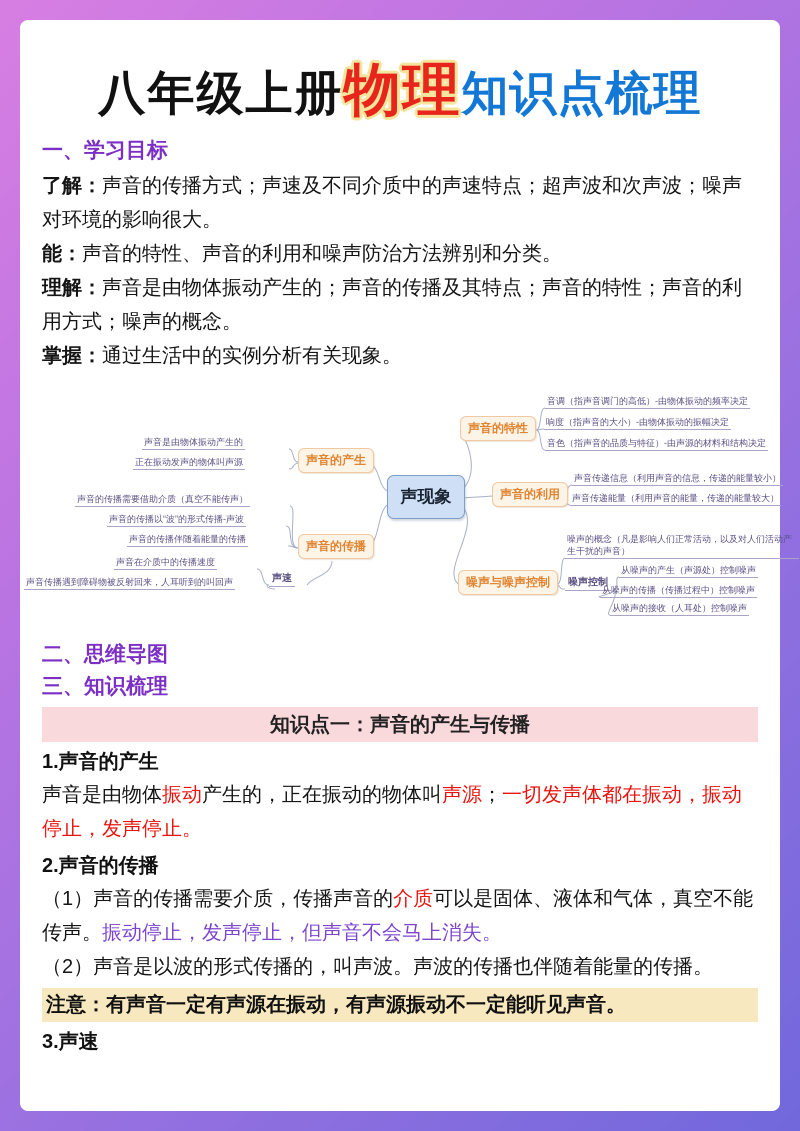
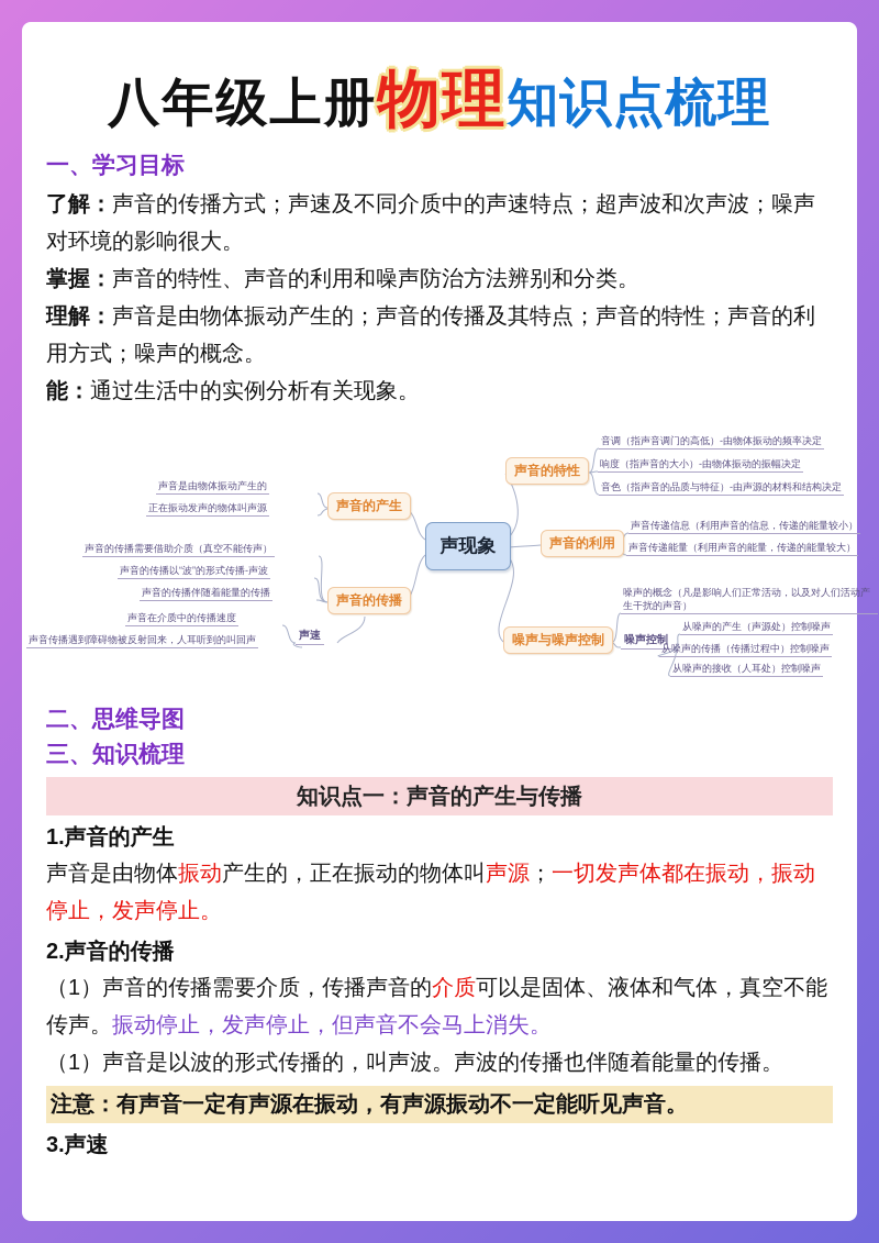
  八年级上册物理知识点梳理
  一、学习目标
  了解：声音的传播方式；声速及不同介质中的声速特点；超声波和次声波；噪声对环境的影响很大。
- 能：声音的特性、声音的利用和噪声防治方法辨别和分类。
+ 掌握：声音的特性、声音的利用和噪声防治方法辨别和分类。
  理解：声音是由物体振动产生的；声音的传播及其特点；声音的特性；声音的利用方式；噪声的概念。
- 掌握：通过生活中的实例分析有关现象。
+ 能：通过生活中的实例分析有关现象。
  声现象
  声音的产生
  声音的传播
  声音的特性
  声音的利用
  噪声与噪声控制
  声音是由物体振动产生的
  正在振动发声的物体叫声源
  声音的传播需要借助介质（真空不能传声）
  声音的传播以“波”的形式传播-声波
  声音的传播伴随着能量的传播
  声速
  声音在介质中的传播速度
  声音传播遇到障碍物被反射回来，人耳听到的叫回声
  音调（指声音调门的高低）-由物体振动的频率决定
  响度（指声音的大小）-由物体振动的振幅决定
  音色（指声音的品质与特征）-由声源的材料和结构决定
  声音传递信息（利用声音的信息，传递的能量较小）
  声音传递能量（利用声音的能量，传递的能量较大）
  噪声的概念（凡是影响人们正常活动，以及对人们活动产生干扰的声音）
  噪声控制
  从噪声的产生（声源处）控制噪声
  从噪声的传播（传播过程中）控制噪声
  从噪声的接收（人耳处）控制噪声
  二、思维导图
  三、知识梳理
  知识点一：声音的产生与传播
  1.声音的产生
  声音是由物体振动产生的，正在振动的物体叫声源；一切发声体都在振动，振动停止，发声停止。
  2.声音的传播
  （1）声音的传播需要介质，传播声音的介质可以是固体、液体和气体，真空不能传声。振动停止，发声停止，但声音不会马上消失。
- （2）声音是以波的形式传播的，叫声波。声波的传播也伴随着能量的传播。
+ （1）声音是以波的形式传播的，叫声波。声波的传播也伴随着能量的传播。
  注意：有声音一定有声源在振动，有声源振动不一定能听见声音。
  3.声速
